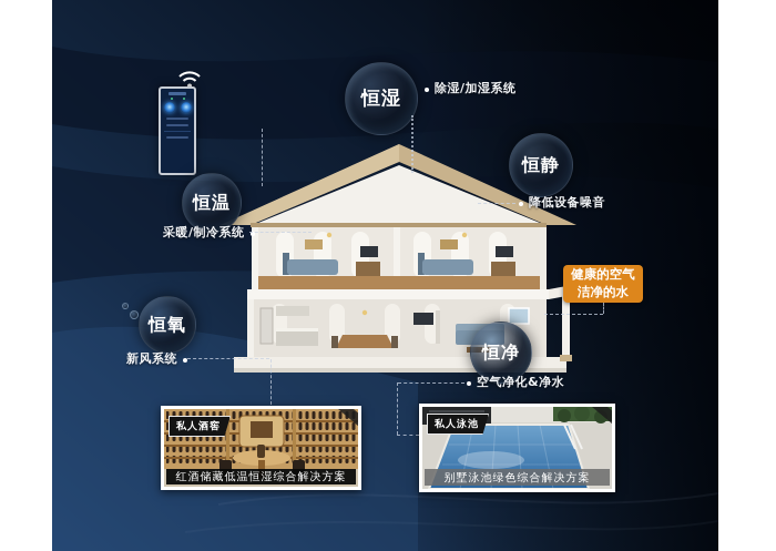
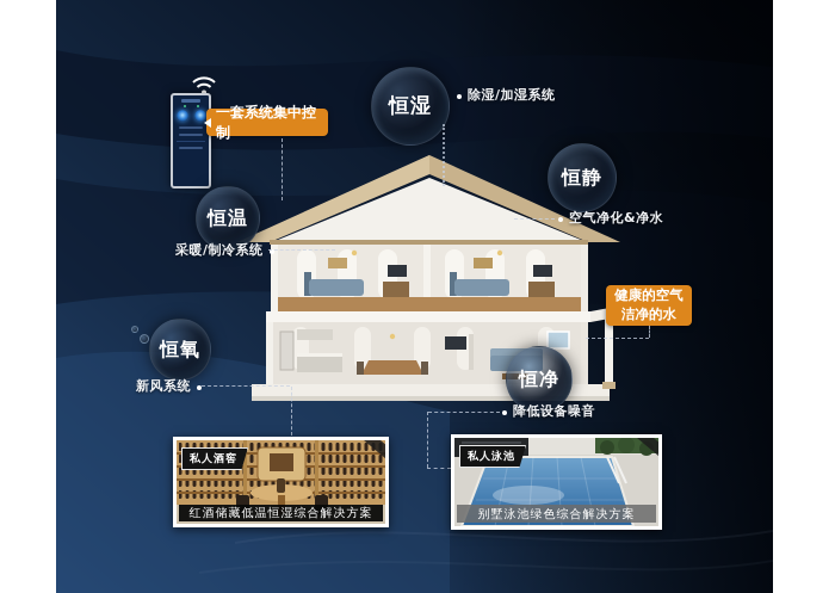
+ 一套系统集中控制
  恒湿
  恒静
  恒温
  恒氧
  恒净
  除湿/加湿系统
- 降低设备噪音
+ 空气净化&净水
  采暖/制冷系统
  新风系统
- 空气净化&净水
+ 降低设备噪音
  健康的空气
  洁净的水
  私人酒窖
  红酒储藏低温恒湿综合解决方案
  私人泳池
  别墅泳池绿色综合解决方案
